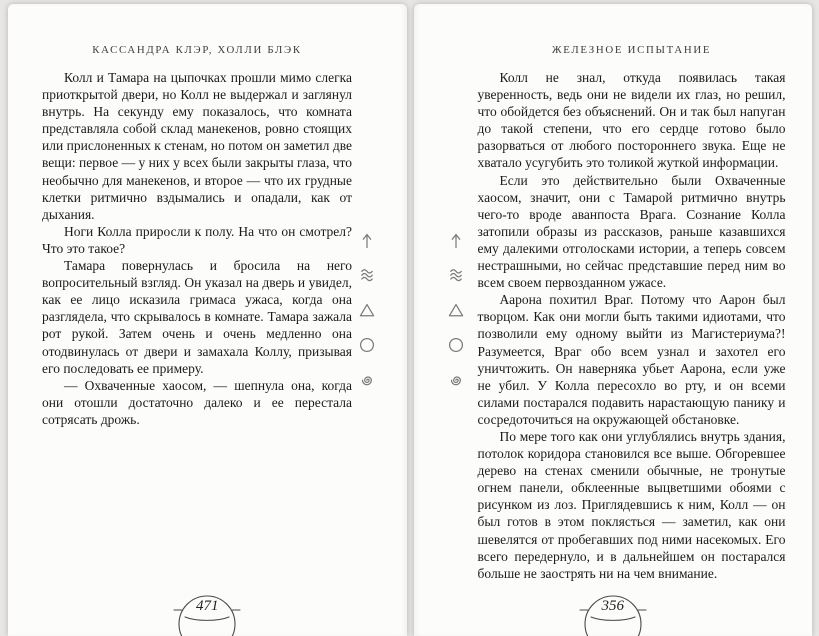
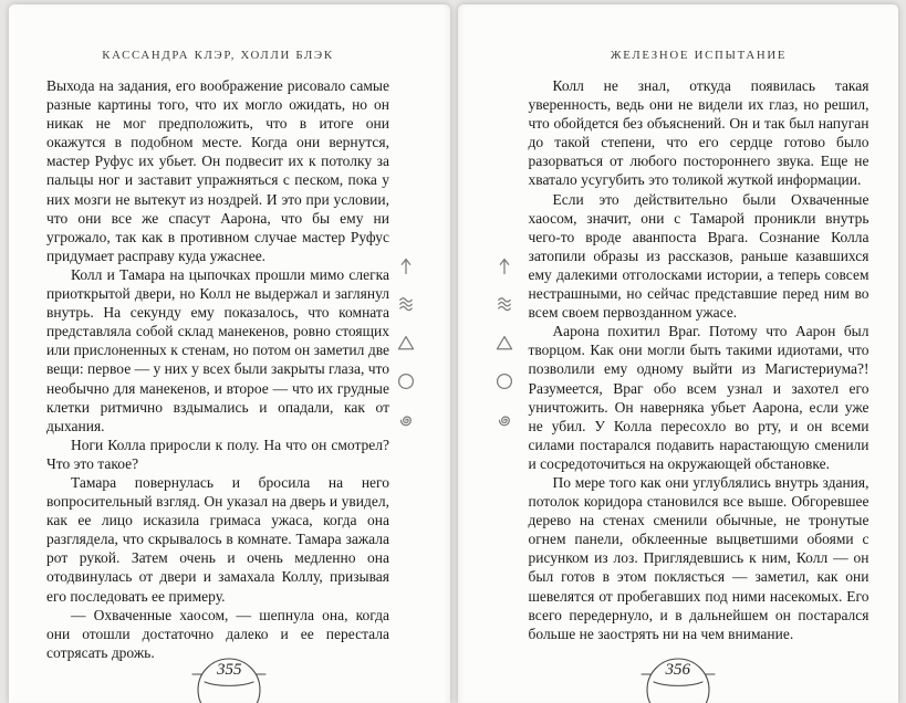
  КАССАНДРА КЛЭР, ХОЛЛИ БЛЭК
+ Выхода на задания, его воображение рисовало самые разные картины того, что их могло ожидать, но он никак не мог предположить, что в итоге они окажутся в подобном месте. Когда они вернутся, мастер Руфус их убьет. Он подвесит их к потолку за пальцы ног и заставит упражняться с песком, пока у них мозги не вытекут из ноздрей. И это при условии, что они все же спасут Аарона, что бы ему ни угрожало, так как в противном случае мастер Руфус придумает расправу куда ужаснее.
  Колл и Тамара на цыпочках прошли мимо слегка приоткрытой двери, но Колл не выдержал и заглянул внутрь. На секунду ему показалось, что комната представляла собой склад манекенов, ровно стоящих или прислоненных к стенам, но потом он заметил две вещи: первое — у них у всех были закрыты глаза, что необычно для манекенов, и второе — что их грудные клетки ритмично вздымались и опадали, как от дыхания.
  Ноги Колла приросли к полу. На что он смотрел? Что это такое?
  Тамара повернулась и бросила на него вопросительный взгляд. Он указал на дверь и увидел, как ее лицо исказила гримаса ужаса, когда она разглядела, что скрывалось в комнате. Тамара зажала рот рукой. Затем очень и очень медленно она отодвинулась от двери и замахала Коллу, призывая его последовать ее примеру.
  — Охваченные хаосом, — шепнула она, когда они отошли достаточно далеко и ее перестала сотрясать дрожь.
- 471
+ 355
  ЖЕЛЕЗНОЕ ИСПЫТАНИЕ
  Колл не знал, откуда появилась такая уверенность, ведь они не видели их глаз, но решил, что обойдется без объяснений. Он и так был напуган до такой степени, что его сердце готово было разорваться от любого постороннего звука. Еще не хватало усугубить это толикой жуткой информации.
- Если это действительно были Охваченные хаосом, значит, они с Тамарой ритмично внутрь чего-то вроде аванпоста Врага. Сознание Колла затопили образы из рассказов, раньше казавшихся ему далекими отголосками истории, а теперь совсем нестрашными, но сейчас представшие перед ним во всем своем первозданном ужасе.
+ Если это действительно были Охваченные хаосом, значит, они с Тамарой проникли внутрь чего-то вроде аванпоста Врага. Сознание Колла затопили образы из рассказов, раньше казавшихся ему далекими отголосками истории, а теперь совсем нестрашными, но сейчас представшие перед ним во всем своем первозданном ужасе.
- Аарона похитил Враг. Потому что Аарон был творцом. Как они могли быть такими идиотами, что позволили ему одному выйти из Магистериума?! Разумеется, Враг обо всем узнал и захотел его уничтожить. Он наверняка убьет Аарона, если уже не убил. У Колла пересохло во рту, и он всеми силами постарался подавить нарастающую панику и сосредоточиться на окружающей обстановке.
+ Аарона похитил Враг. Потому что Аарон был творцом. Как они могли быть такими идиотами, что позволили ему одному выйти из Магистериума?! Разумеется, Враг обо всем узнал и захотел его уничтожить. Он наверняка убьет Аарона, если уже не убил. У Колла пересохло во рту, и он всеми силами постарался подавить нарастающую сменили и сосредоточиться на окружающей обстановке.
  По мере того как они углублялись внутрь здания, потолок коридора становился все выше. Обгоревшее дерево на стенах сменили обычные, не тронутые огнем панели, обклеенные выцветшими обоями с рисунком из лоз. Приглядевшись к ним, Колл — он был готов в этом поклясться — заметил, как они шевелятся от пробегавших под ними насекомых. Его всего передернуло, и в дальнейшем он постарался больше не заострять ни на чем внимание.
  356
